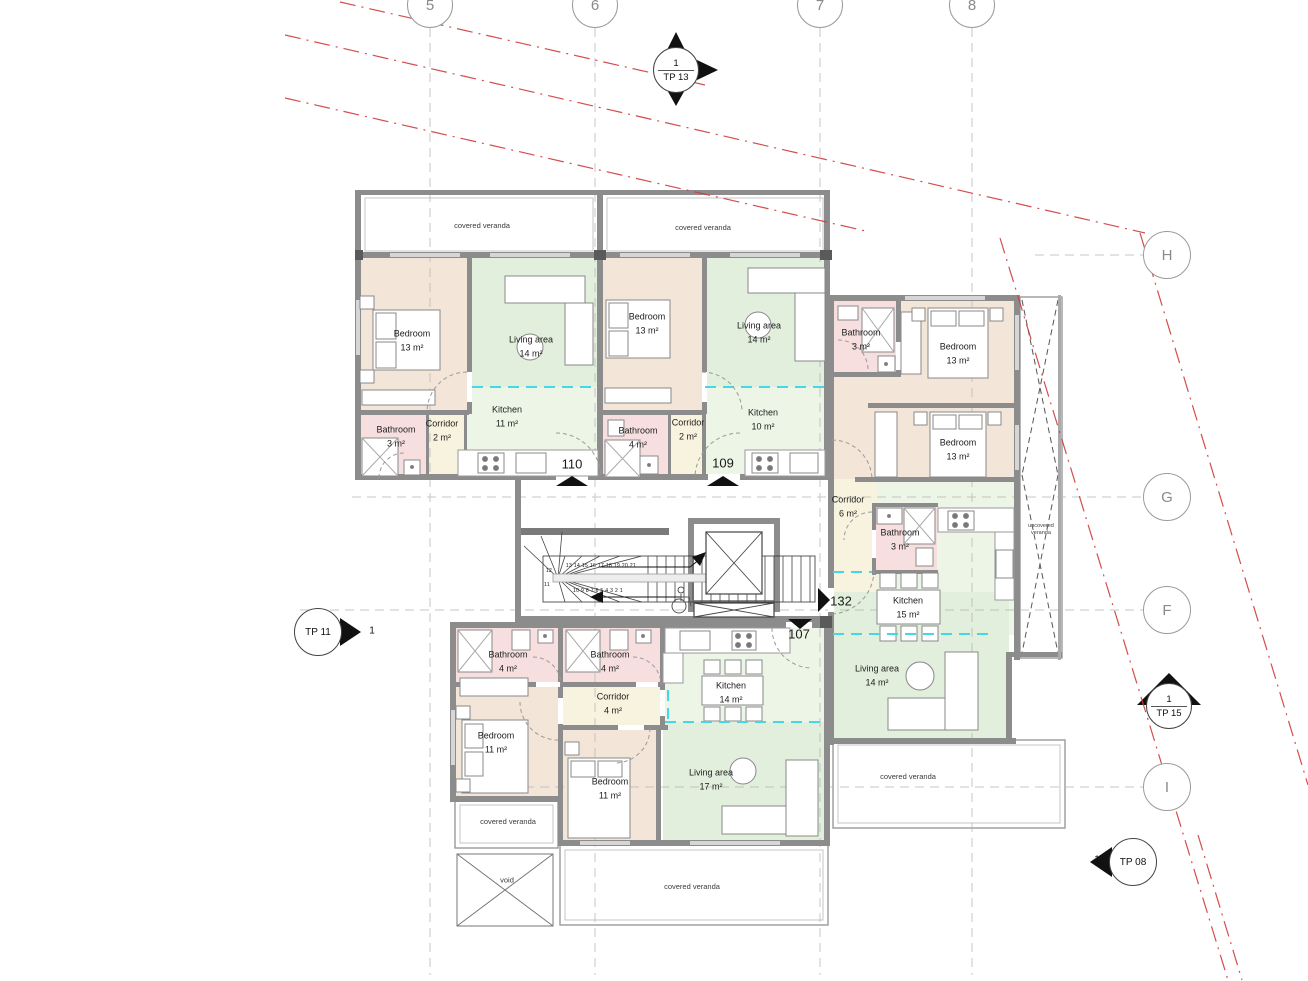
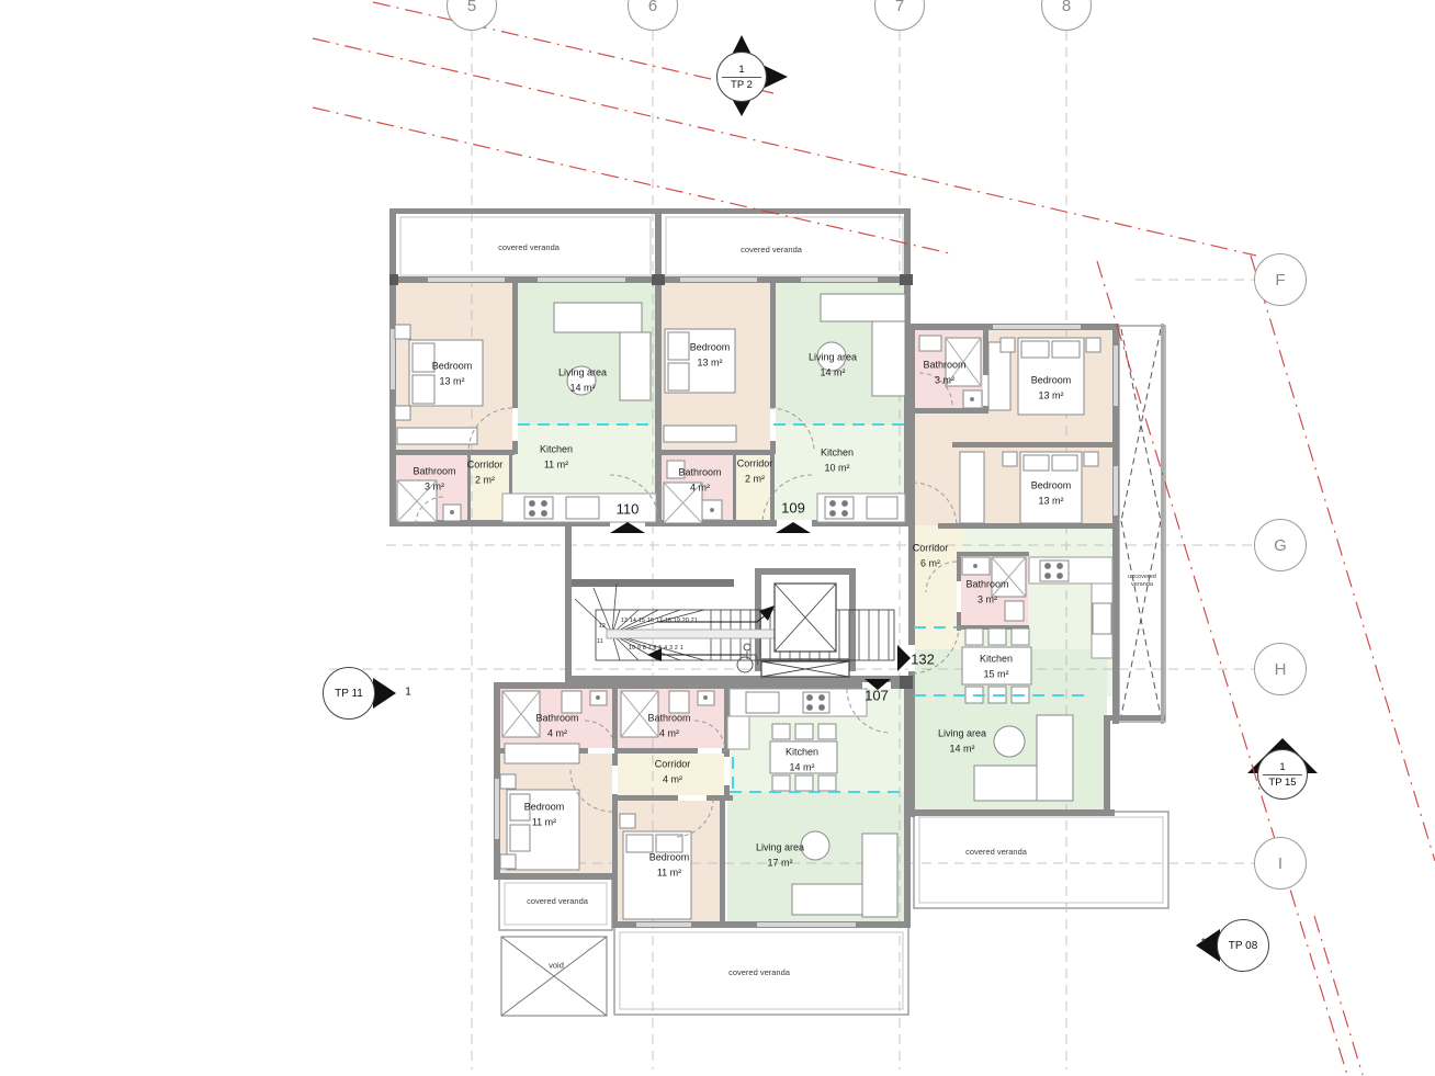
  5
  6
  7
  8
- H
+ F
  G
- F
+ H
  I
  1
- TP 13
+ TP 2
  TP 11
  1
  1
  TP 15
  TP 08
  1
  110
  109
  132
  107
  Bedroom
  13 m²
  Living area
  14 m²
  Kitchen
  11 m²
  Bathroom
  3 m²
  Corridor
  2 m²
  Bedroom
  13 m²
  Living area
  14 m²
  Kitchen
  10 m²
  Bathroom
  4 m²
  Corridor
  2 m²
  Bathroom
  3 m²
  Bedroom
  13 m²
  Bedroom
  13 m²
  Corridor
  6 m²
  Bathroom
  3 m²
  Kitchen
  15 m²
  Living area
  14 m²
  Bathroom
  4 m²
  Bathroom
  4 m²
  Corridor
  4 m²
  Bedroom
  11 m²
  Bedroom
  11 m²
  Kitchen
  14 m²
  Living area
  17 m²
  covered veranda
  covered veranda
  covered veranda
  covered veranda
  covered veranda
  void
